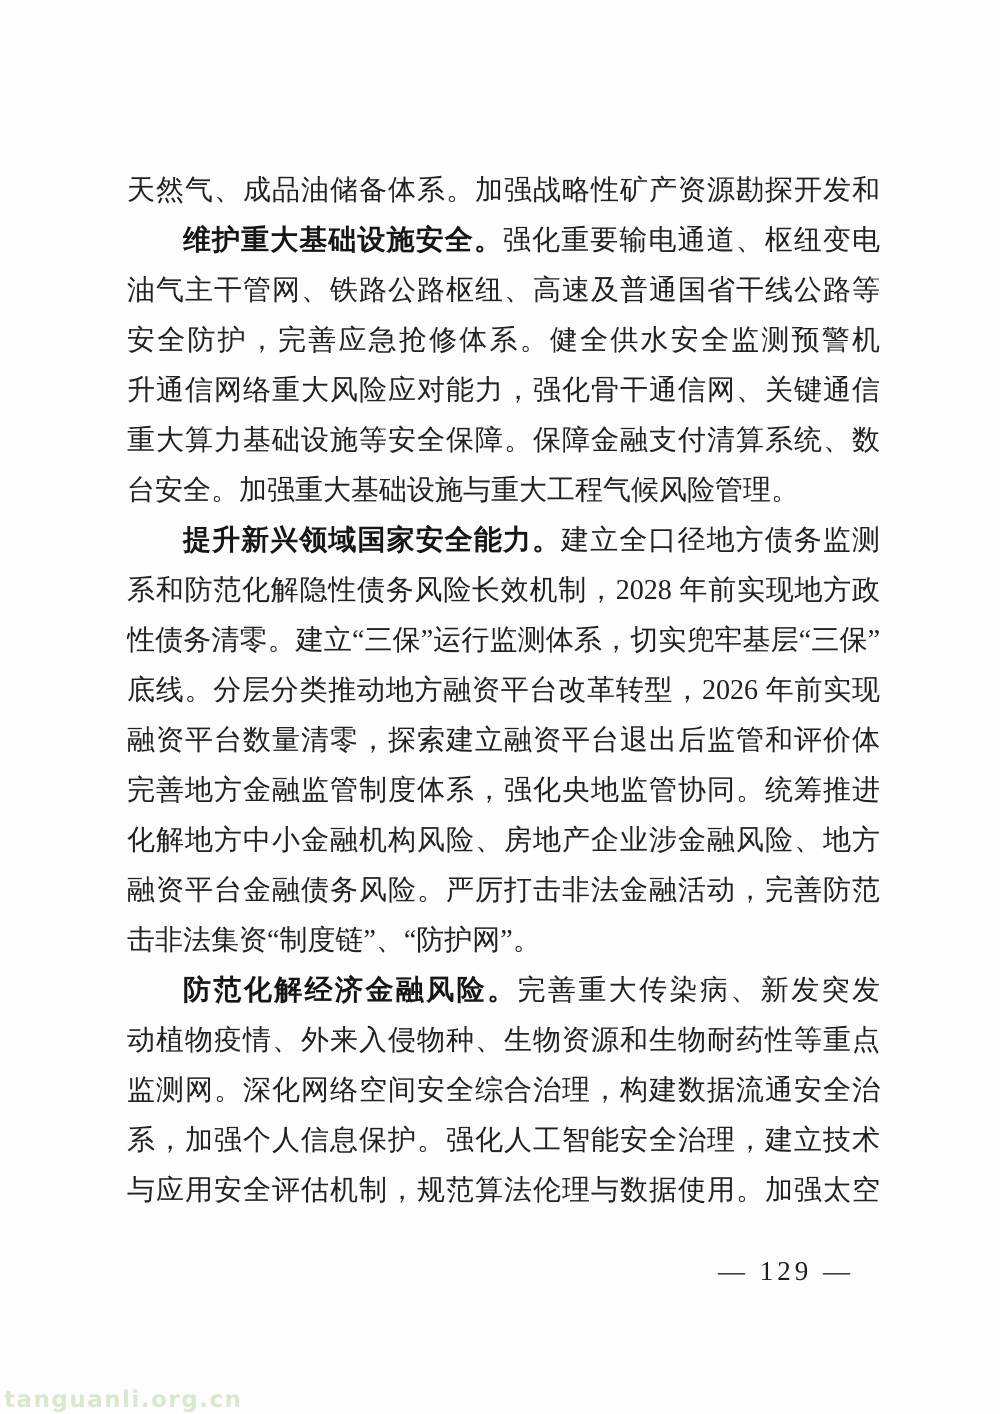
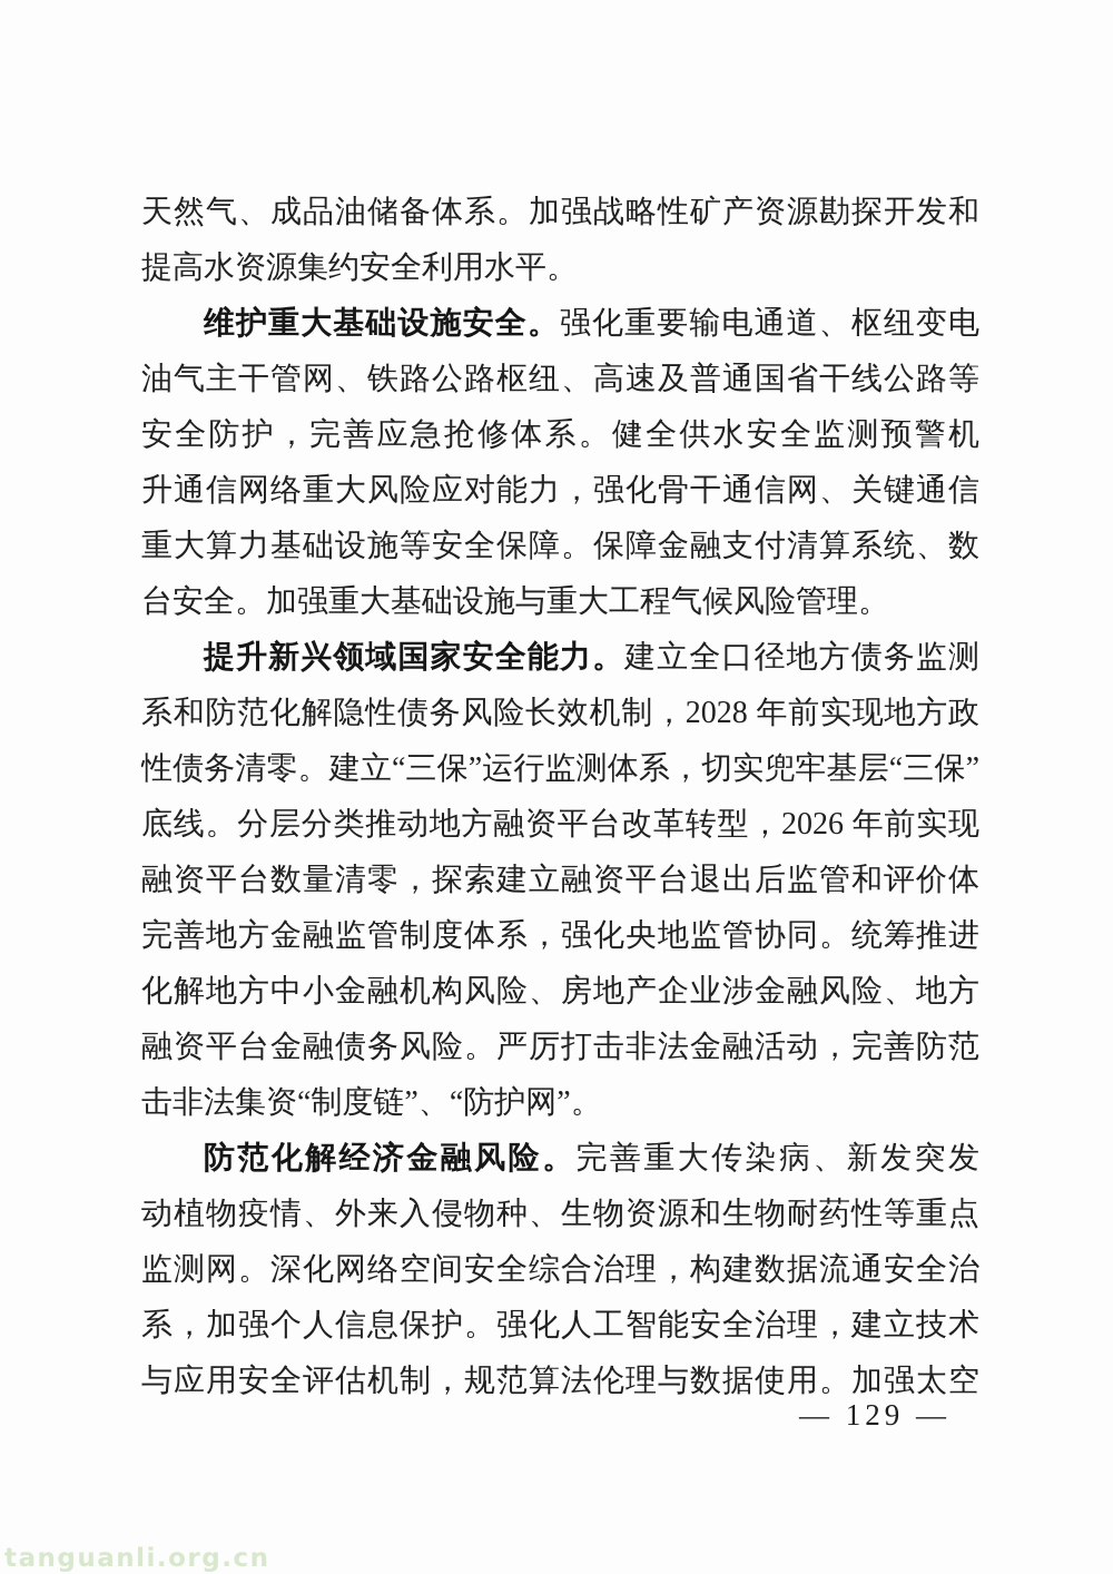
  天然气、成品油储备体系。加强战略性矿产资源勘探开发和
+ 提高水资源集约安全利用水平。
  维护重大基础设施安全。强化重要输电通道、枢纽变电
  油气主干管网、铁路公路枢纽、高速及普通国省干线公路等
  安全防护，完善应急抢修体系。健全供水安全监测预警机
  升通信网络重大风险应对能力，强化骨干通信网、关键通信
  重大算力基础设施等安全保障。保障金融支付清算系统、数
  台安全。加强重大基础设施与重大工程气候风险管理。
  提升新兴领域国家安全能力。建立全口径地方债务监测
  系和防范化解隐性债务风险长效机制，2028 年前实现地方政
  性债务清零。建立“三保”运行监测体系，切实兜牢基层“三保”
  底线。分层分类推动地方融资平台改革转型，2026 年前实现
  融资平台数量清零，探索建立融资平台退出后监管和评价体
  完善地方金融监管制度体系，强化央地监管协同。统筹推进
  化解地方中小金融机构风险、房地产企业涉金融风险、地方
  融资平台金融债务风险。严厉打击非法金融活动，完善防范
  击非法集资“制度链”、“防护网”。
  防范化解经济金融风险。完善重大传染病、新发突发
  动植物疫情、外来入侵物种、生物资源和生物耐药性等重点
  监测网。深化网络空间安全综合治理，构建数据流通安全治
  系，加强个人信息保护。强化人工智能安全治理，建立技术
  与应用安全评估机制，规范算法伦理与数据使用。加强太空
  — 129 —
  tanguanli.org.cn
